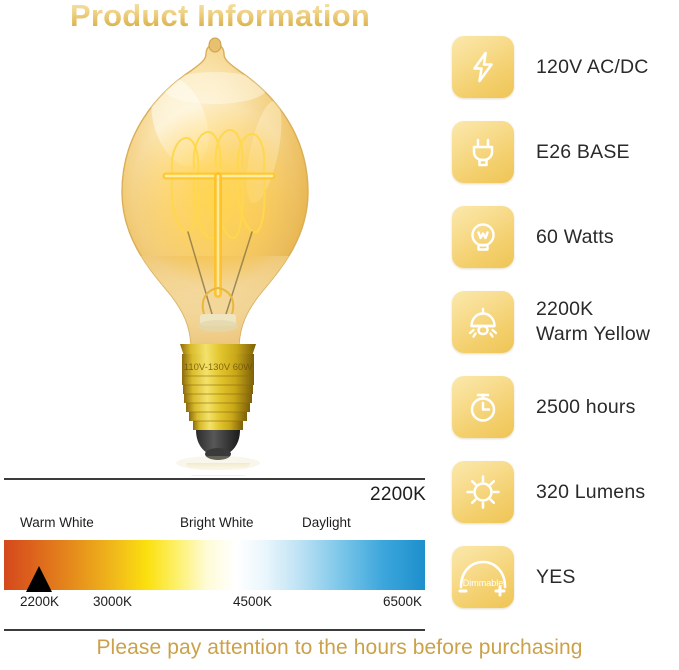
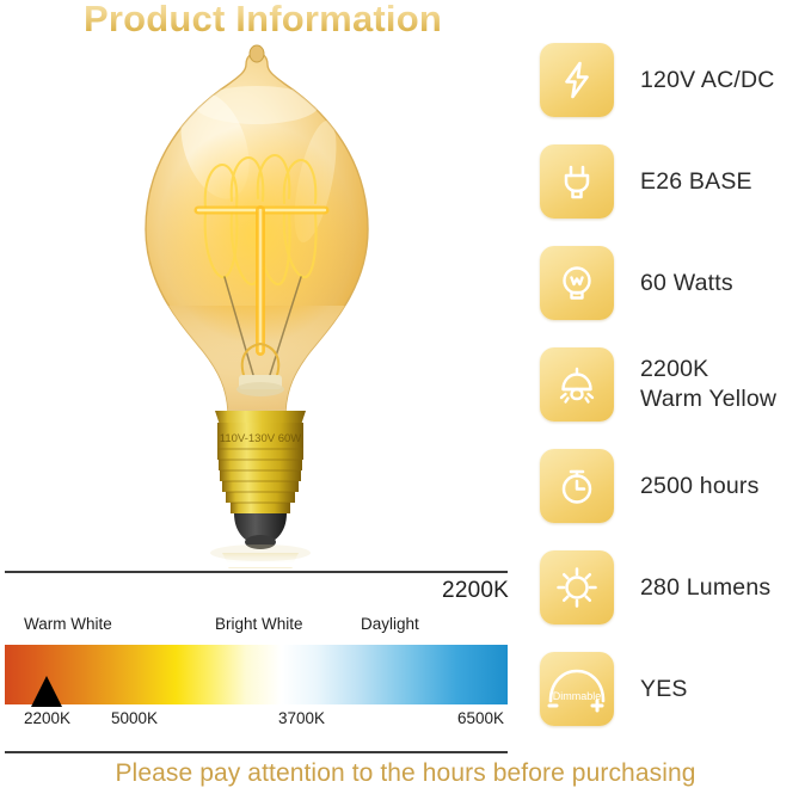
  Product Information
  110V-130V 60W
  2200K
  Warm White
  Bright White
  Daylight
  2200K
- 3000K
+ 5000K
- 4500K
+ 3700K
  6500K
  Please pay attention to the hours before purchasing
  120V AC/DC
  E26 BASE
  60 Watts
  2200K
  Warm Yellow
  2500 hours
- 320 Lumens
+ 280 Lumens
  Dimmable
  YES
